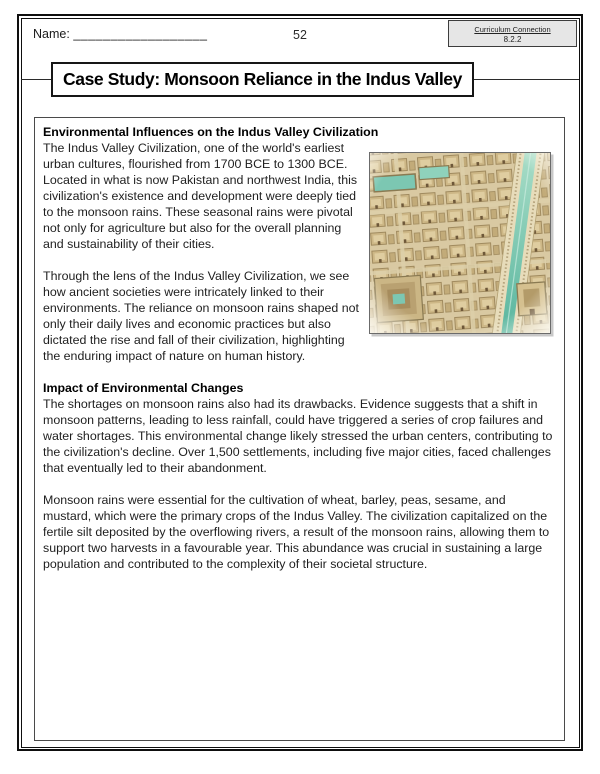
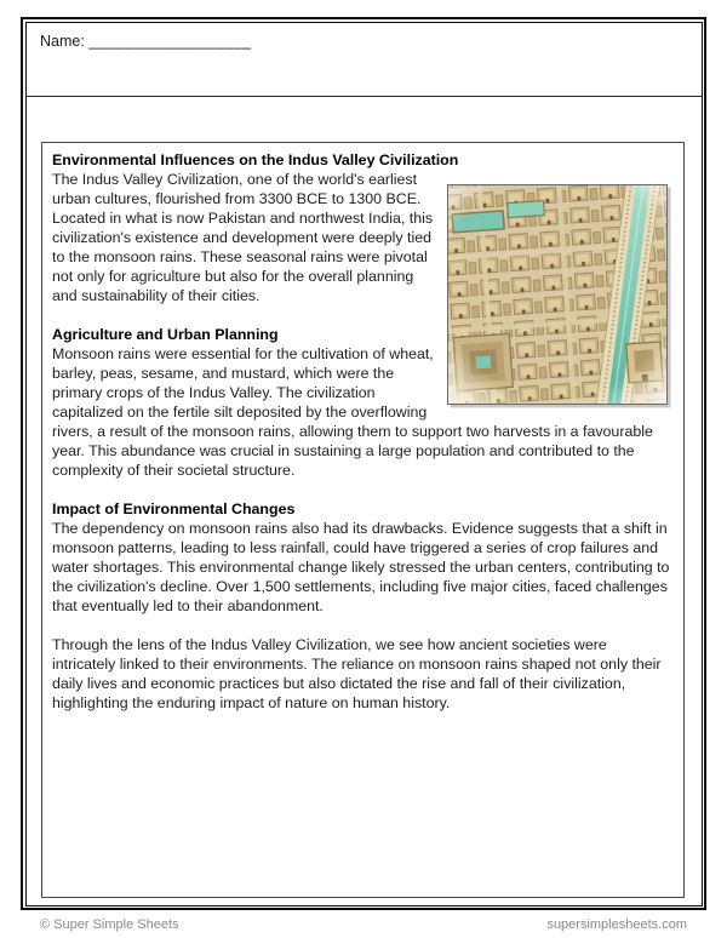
  Name: __________________
- 52
- Curriculum Connection
- 8.2.2
- Case Study: Monsoon Reliance in the Indus Valley
  Environmental Influences on the Indus Valley Civilization
- The Indus Valley Civilization, one of the world's earliest urban cultures, flourished from 1700 BCE to 1300 BCE. Located in what is now Pakistan and northwest India, this civilization's existence and development were deeply tied to the monsoon rains. These seasonal rains were pivotal not only for agriculture but also for the overall planning and sustainability of their cities.
+ The Indus Valley Civilization, one of the world's earliest urban cultures, flourished from 3300 BCE to 1300 BCE. Located in what is now Pakistan and northwest India, this civilization's existence and development were deeply tied to the monsoon rains. These seasonal rains were pivotal not only for agriculture but also for the overall planning and sustainability of their cities.
+ Agriculture and Urban Planning
- Through the lens of the Indus Valley Civilization, we see how ancient societies were intricately linked to their environments. The reliance on monsoon rains shaped not only their daily lives and economic practices but also dictated the rise and fall of their civilization, highlighting the enduring impact of nature on human history.
+ Monsoon rains were essential for the cultivation of wheat, barley, peas, sesame, and mustard, which were the primary crops of the Indus Valley. The civilization capitalized on the fertile silt deposited by the overflowing rivers, a result of the monsoon rains, allowing them to support two harvests in a favourable year. This abundance was crucial in sustaining a large population and contributed to the complexity of their societal structure.
  Impact of Environmental Changes
- The shortages on monsoon rains also had its drawbacks. Evidence suggests that a shift in monsoon patterns, leading to less rainfall, could have triggered a series of crop failures and water shortages. This environmental change likely stressed the urban centers, contributing to the civilization's decline. Over 1,500 settlements, including five major cities, faced challenges that eventually led to their abandonment.
+ The dependency on monsoon rains also had its drawbacks. Evidence suggests that a shift in monsoon patterns, leading to less rainfall, could have triggered a series of crop failures and water shortages. This environmental change likely stressed the urban centers, contributing to the civilization's decline. Over 1,500 settlements, including five major cities, faced challenges that eventually led to their abandonment.
- Monsoon rains were essential for the cultivation of wheat, barley, peas, sesame, and mustard, which were the primary crops of the Indus Valley. The civilization capitalized on the fertile silt deposited by the overflowing rivers, a result of the monsoon rains, allowing them to support two harvests in a favourable year. This abundance was crucial in sustaining a large population and contributed to the complexity of their societal structure.
+ Through the lens of the Indus Valley Civilization, we see how ancient societies were intricately linked to their environments. The reliance on monsoon rains shaped not only their daily lives and economic practices but also dictated the rise and fall of their civilization, highlighting the enduring impact of nature on human history.
+ © Super Simple Sheets
+ supersimplesheets.com
